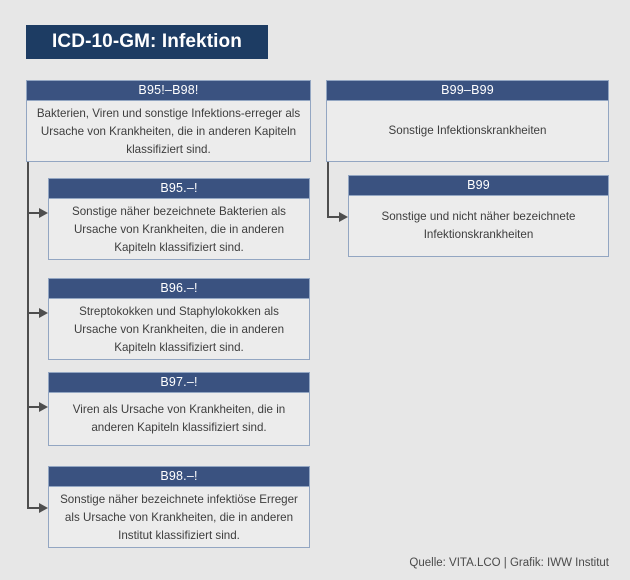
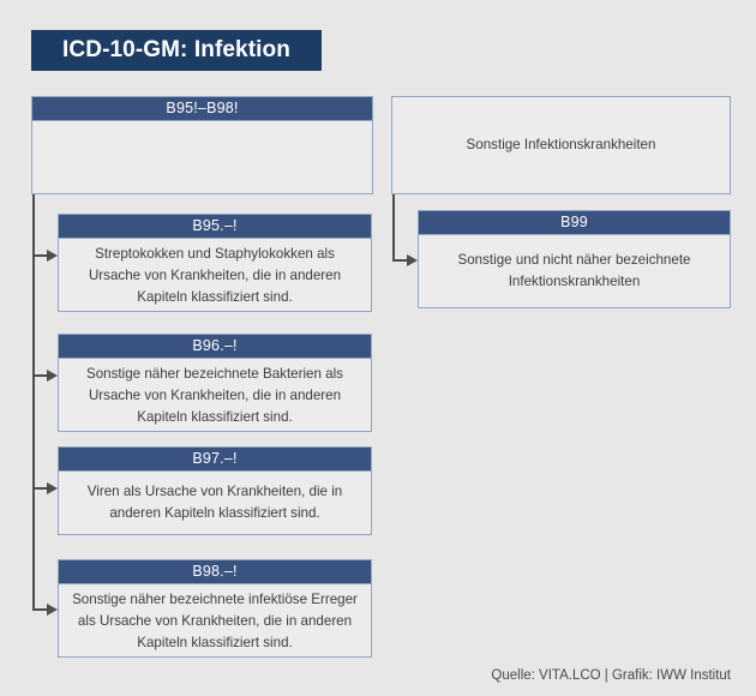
  ICD-10-GM: Infektion
  B95!–B98!
- Bakterien, Viren und sonstige Infektions-erreger als Ursache von Krankheiten, die in anderen Kapiteln klassifiziert sind.
  B95.–!
- Sonstige näher bezeichnete Bakterien als Ursache von Krankheiten, die in anderen Kapiteln klassifiziert sind.
+ Streptokokken und Staphylokokken als Ursache von Krankheiten, die in anderen Kapiteln klassifiziert sind.
  B96.–!
- Streptokokken und Staphylokokken als Ursache von Krankheiten, die in anderen Kapiteln klassifiziert sind.
+ Sonstige näher bezeichnete Bakterien als Ursache von Krankheiten, die in anderen Kapiteln klassifiziert sind.
  B97.–!
  Viren als Ursache von Krankheiten, die in anderen Kapiteln klassifiziert sind.
  B98.–!
- Sonstige näher bezeichnete infektiöse Erreger als Ursache von Krankheiten, die in anderen Institut klassifiziert sind.
+ Sonstige näher bezeichnete infektiöse Erreger als Ursache von Krankheiten, die in anderen Kapiteln klassifiziert sind.
- B99–B99
  Sonstige Infektionskrankheiten
  B99
  Sonstige und nicht näher bezeichnete Infektionskrankheiten
  Quelle: VITA.LCO | Grafik: IWW Institut
